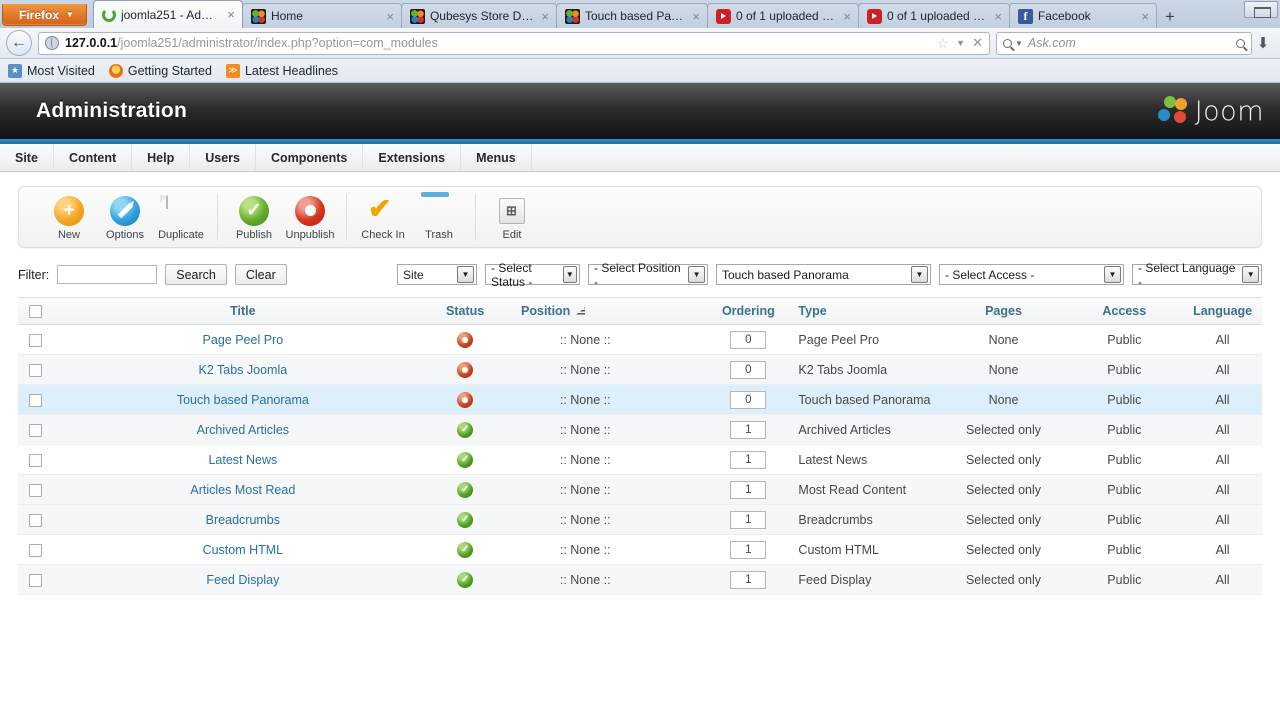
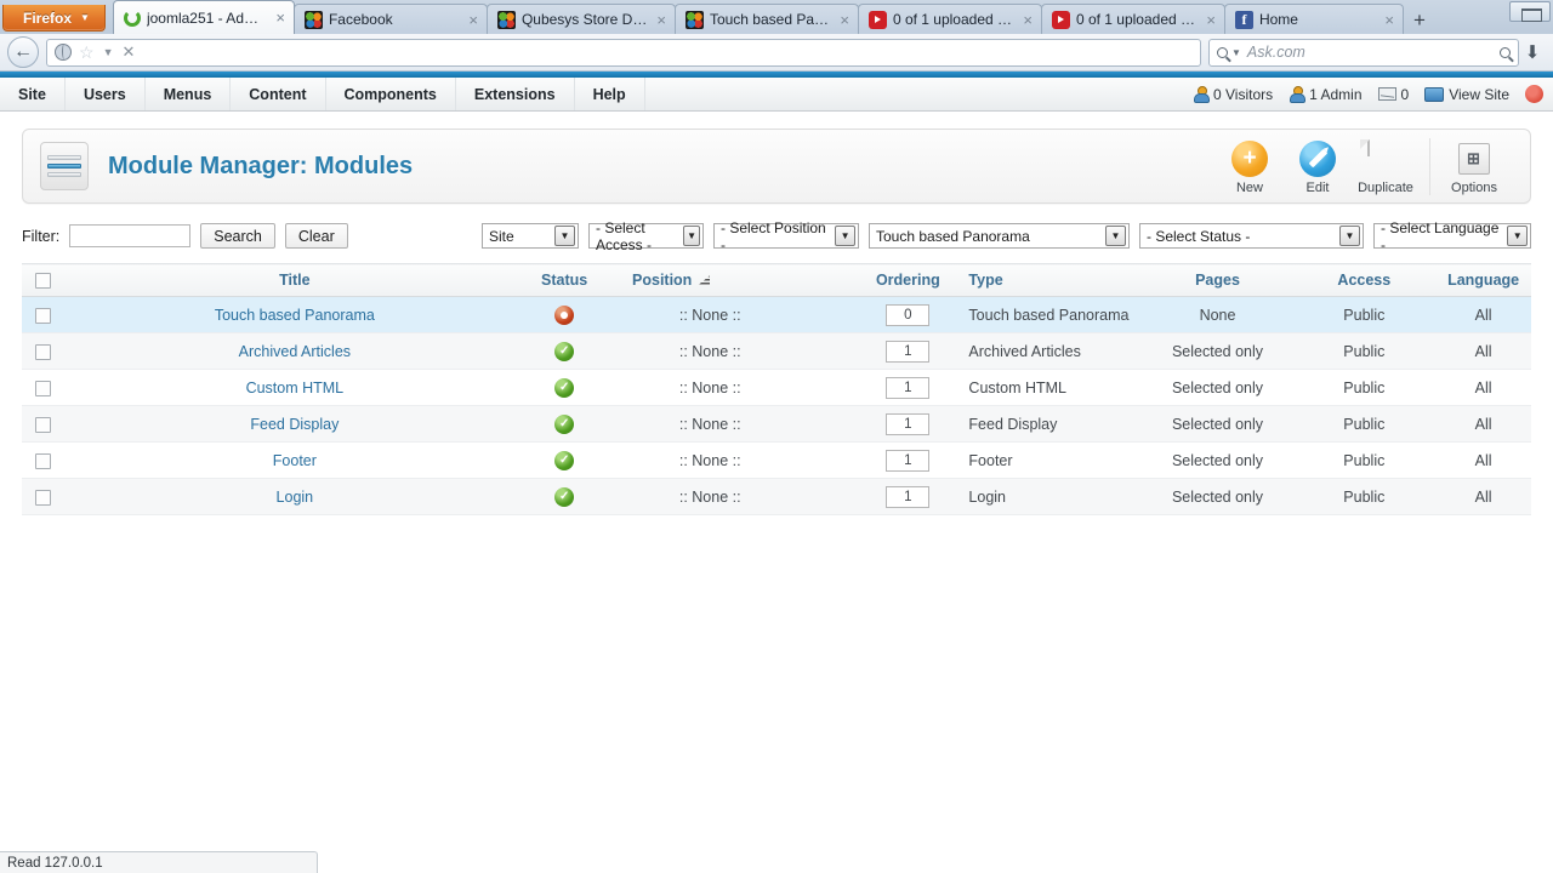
  Firefox
  ▼
  joomla251 - Admin
  ×
- Home
+ Facebook
  ×
  Qubesys Store Dem
  ×
  Touch based Panor
  ×
  0 of 1 uploaded - Y
  ×
  0 of 1 uploaded - Y
  ×
  f
- Facebook
+ Home
  ×
  +
  ←
- 127.0.0.1/joomla251/administrator/index.php?option=com_modules
  ☆
  ▼
  ✕
  ▼
  Ask.com
  ⬇
- ★
- Most Visited
- Getting Started
- ≫
- Latest Headlines
- Administration
- Joom
  Site
- Content
+ Users
- Help
+ Menus
- Users
+ Content
  Components
  Extensions
- Menus
+ Help
+ 0 Visitors
+ 1 Admin
+ 0
+ View Site
+ Module Manager: Modules
  +
  New
- Options
+ Edit
  Duplicate
- ✓
- Publish
- Unpublish
- ✔
- Check In
- Trash
  ⊞
- Edit
+ Options
  Filter:
  Search
  Clear
  Site
  ▼
- - Select Status -
+ - Select Access -
  ▼
  - Select Position -
  ▼
  Touch based Panorama
  ▼
- - Select Access -
+ - Select Status -
  ▼
  - Select Language -
  ▼
  	Title	Status	Position		Ordering	Type	Pages	Access	Language
- 	Page Peel Pro		:: None ::		0	Page Peel Pro	None	Public	All
- 	K2 Tabs Joomla		:: None ::		0	K2 Tabs Joomla	None	Public	All
  	Touch based Panorama		:: None ::		0	Touch based Panorama	None	Public	All
  	Archived Articles	✓	:: None ::		1	Archived Articles	Selected only	Public	All
- 	Latest News	✓	:: None ::		1	Latest News	Selected only	Public	All
- 	Articles Most Read	✓	:: None ::		1	Most Read Content	Selected only	Public	All
- 	Breadcrumbs	✓	:: None ::		1	Breadcrumbs	Selected only	Public	All
  	Custom HTML	✓	:: None ::		1	Custom HTML	Selected only	Public	All
  	Feed Display	✓	:: None ::		1	Feed Display	Selected only	Public	All
+ 	Footer	✓	:: None ::		1	Footer	Selected only	Public	All
+ 	Login	✓	:: None ::		1	Login	Selected only	Public	All
+ Read 127.0.0.1
